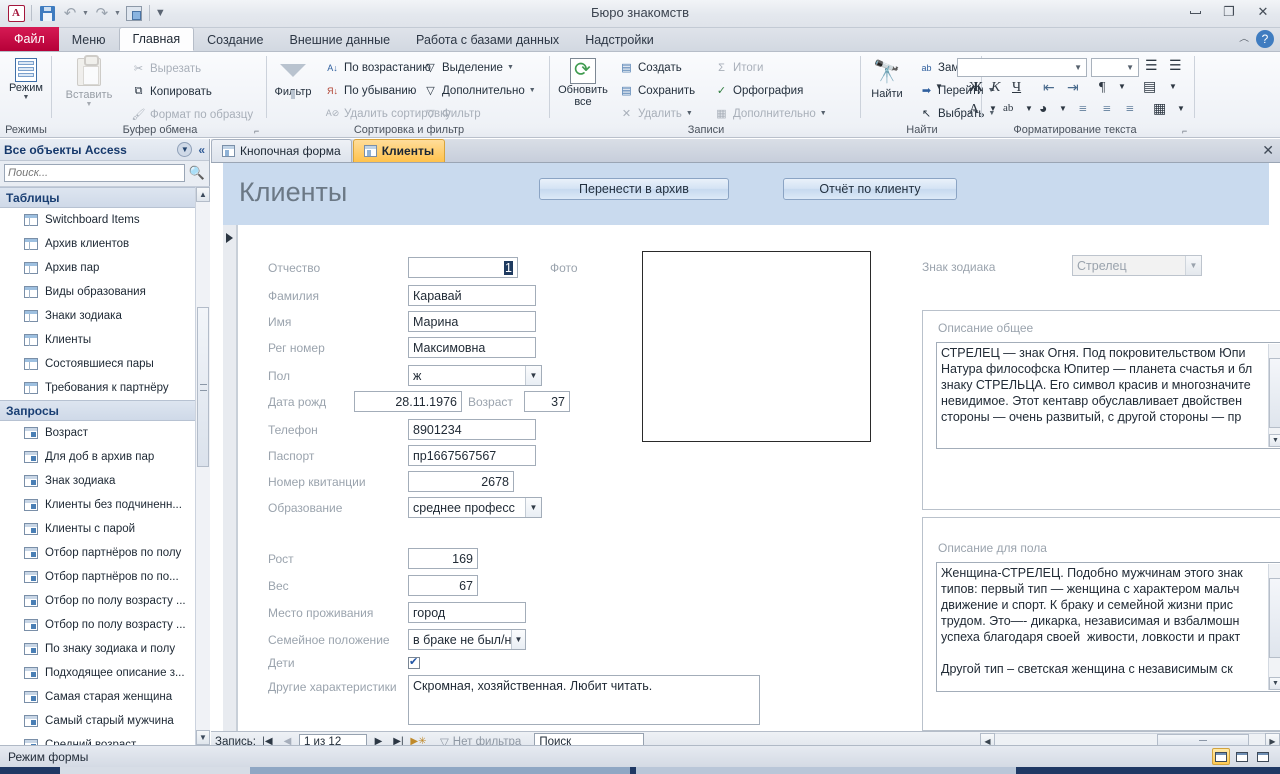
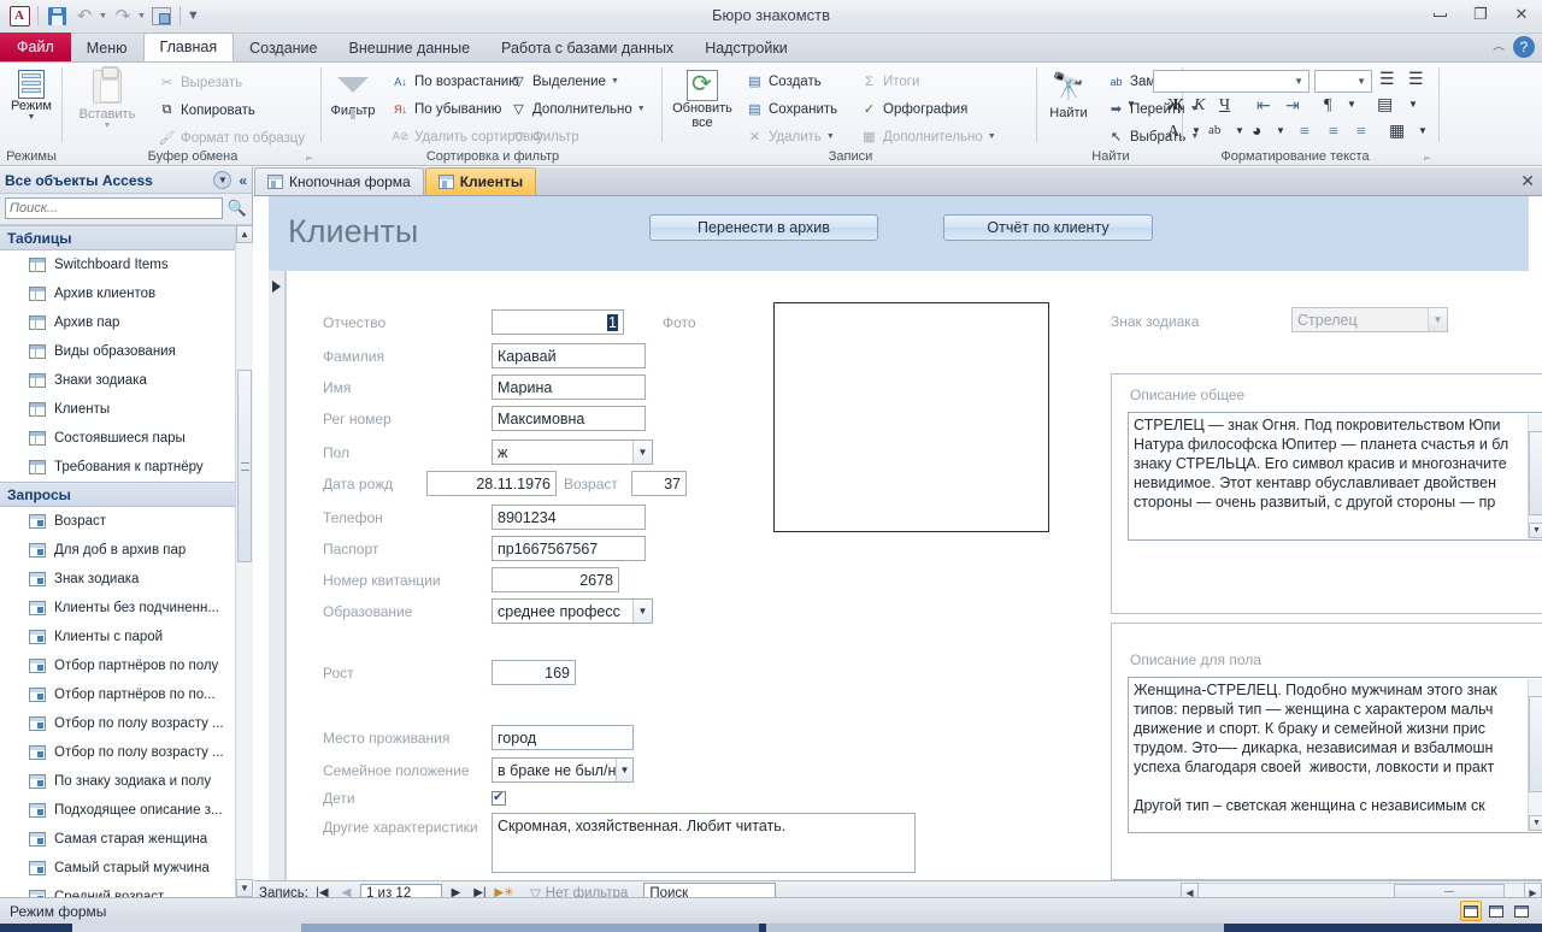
  A
  ↶
  ↷
  ▼
  Бюро знакомств
  ❐
  ✕
  Файл
  Меню
  Главная
  Создание
  Внешние данные
  Работа с базами данных
  Надстройки
  ︿
  ?
  Режим
  Режимы
  Вставить
  ✂
  Вырезать
  ⧉
  Копировать
  🖌
  Формат по образцу
  Буфер обмена
  ⌐
  Фиьтр
  А↓
  По возрастанию
  Я↓
  По убыванию
  А⊘
  Удалить сортировку
  ▽
  Выделение
  ▽
  Дополнительно
  ▽
  Фильтр
  Сортировка и фильтр
  Обновить
  все
  ▤
  Создать
  ▤
  Сохранить
  ✕
  Удалить
  Σ
  Итоги
  ✓
  Орфография
  ▦
  Дополнительно
  Записи
  🔭
  Найти
  ab
  ➡
  Перейт
  ↖
  Выбрат
  Найти
  ▼
  ▼
  ☰
  ☰
  ▼
  Ж
  К
  Ч
  ⇤
  ⇥
  ¶
  ▼
  ▤
  ▼
  A
  ▼
  ab
  ▼
  ◕
  ▼
  ≡
  ≡
  ≡
  ▦
  ▼
  Форматирование текста
  ⌐
  Все объекты Access
  ▼
  «
  Поиск...
  🔍
  Таблицы
  Switchboard Items
  Архив клиентов
  Архив пар
  Виды образования
  Знаки зодиака
  Клиенты
  Состоявшиеся пары
  Требования к партнёру
  Запросы
  Возраст
  Для доб в архив пар
  Знак зодиака
  Клиенты без подчиненн...
  Клиенты с парой
  Отбор партнёров по полу
  Отбор партнёров по по...
  Отбор по полу возрасту ...
  Отбор по полу возрасту ...
  По знаку зодиака и полу
  Подходящее описание з...
  Самая старая женщина
  Самый старый мужчина
  ▲
  ▼
  Кнопочная форма
  Клиенты
  ✕
  Клиенты
  Перенести в архив
  Отчёт по клиенту
  Отчество
  1
  Фото
  Фамилия
  Каравай
  Имя
  Марина
  Рег номер
  Максимовна
  Пол
  ж
  ▼
  Дата рожд
  28.11.1976
  Возраст
  37
  Телефон
  8901234
  Паспорт
  пр1667567567
  Номер квитанции
  2678
  Образование
  среднее професс
  ▼
  Рост
  169
- Вес
- 67
  Место проживания
  город
  Семейное положение
  в браке не был/н
  ▼
  Дети
  Другие характеристики
  Скромная, хозяйственная. Любит читать.
  Знак зодиака
  Стрелец
  ▼
  Описание общее
  СТРЕЛЕЦ — знак Огня. Под покровительством Юпи
  Натура философска Юпитер — планета счастья и бл
  знаку СТРЕЛЬЦА. Его символ красив и многозначите
  невидимое. Этот кентавр обуславливает двойствен
  стороны — очень развитый, с другой стороны — пр
  Описание для пола
  Женщина-СТРЕЛЕЦ. Подобно мужчинам этого знак
  типов: первый тип — женщина с характером мальч
  движение и спорт. К браку и семейной жизни прис
  трудом. Это—- дикарка, независимая и взбалмошн
  успеха благодаря своей живости, ловкости и практ
  Другой тип – светская женщина с независимым ск
  Запись:
  |◀
  ◀
  1 из 12
  ▶
  ▶|
  ▶✳
  ▽
  Нет фильтра
  Поиск
  ◀
  ▶
  Режим формы
